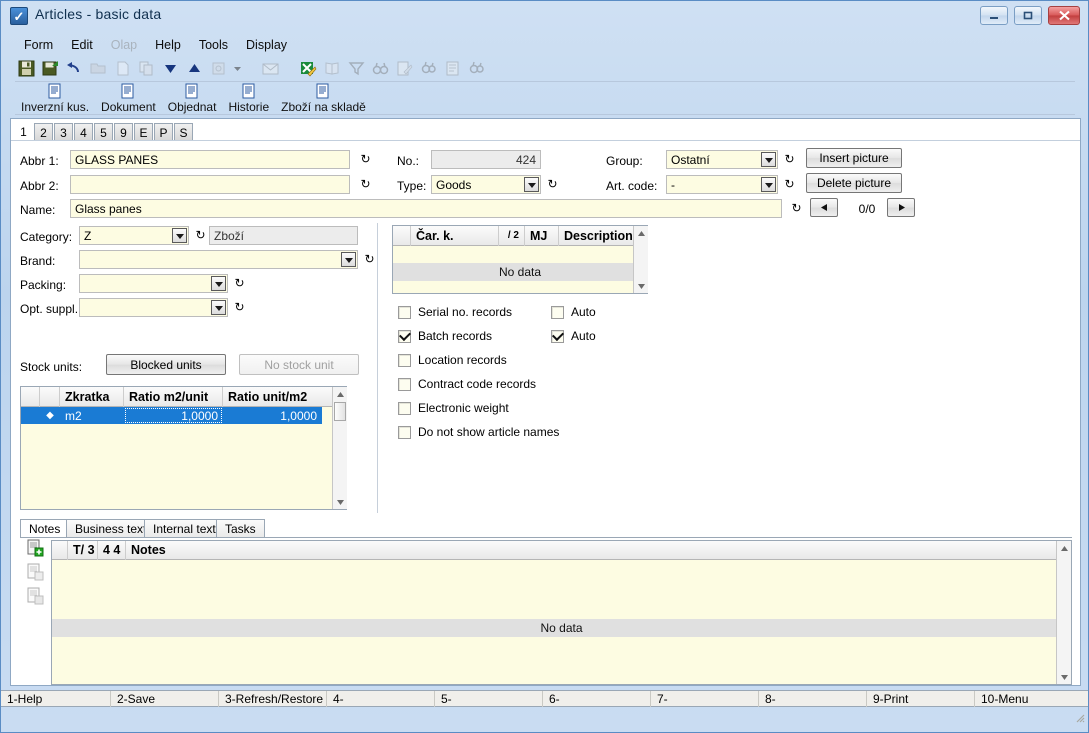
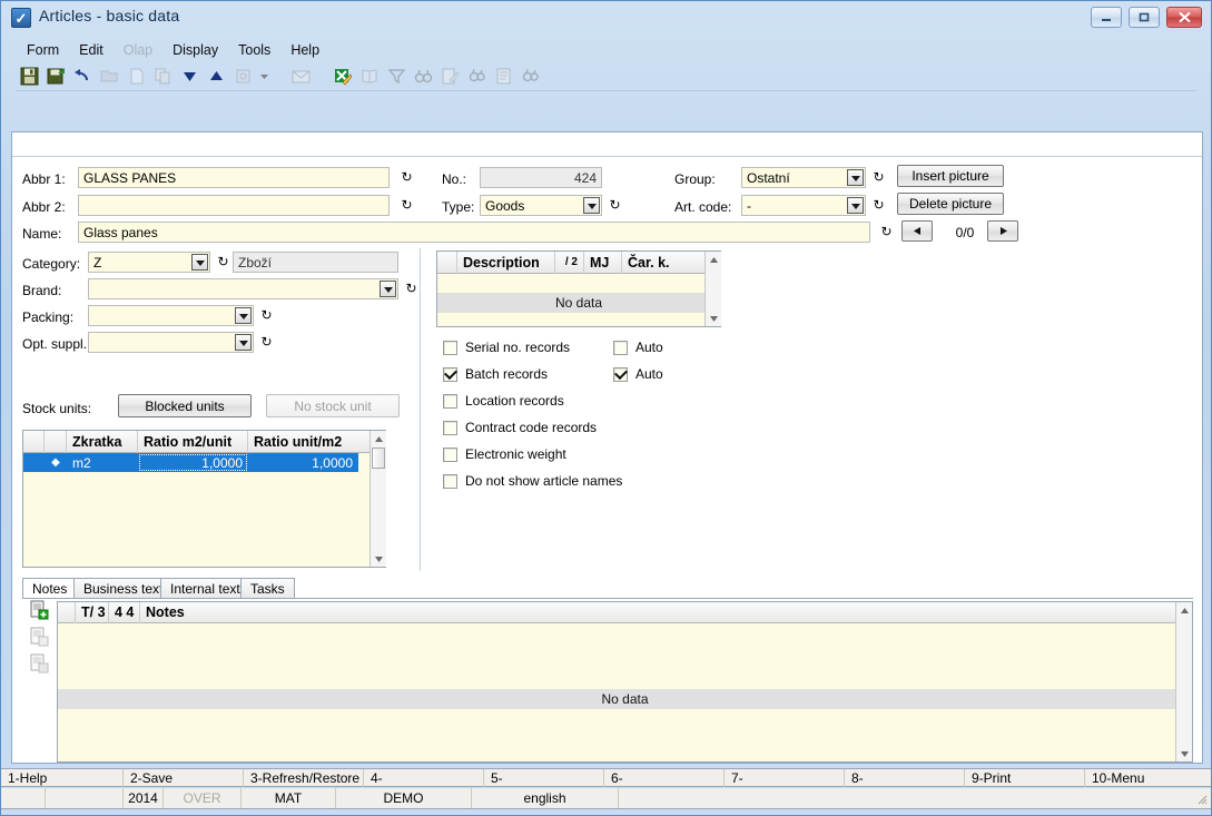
  ✓
  Articles - basic data
  Form
  Edit
  Olap
- Help
+ Display
  Tools
- Display
+ Help
- Inverzní kus.
- Dokument
- Objednat
- Historie
- Zboží na skladě
- 1
- 2
- 3
- 4
- 5
- 9
- E
- P
- S
  Abbr 1:
  GLASS PANES
  ↻
  No.:
  424
  Group:
  Ostatní
  ↻
  Insert picture
  Abbr 2:
  ↻
  Type:
  Goods
  ↻
  Art. code:
  -
  ↻
  Delete picture
  Name:
  Glass panes
  ↻
  0/0
  Category:
  Z
  ↻
  Zboží
  Brand:
  ↻
  Packing:
  ↻
  Opt. suppl.
  ↻
- Čar. k.
+ Description
  / 2
  MJ
- Description
+ Čar. k.
  No data
  Serial no. records
  Auto
  Batch records
  Auto
  Location records
  Contract code records
  Electronic weight
  Do not show article names
  Stock units:
  Blocked units
  No stock unit
  Zkratka
  Ratio m2/unit
  Ratio unit/m2
  ◆
  m2
  1,0000
  1,0000
  Notes
  Business tex
  Internal text
  Tasks
  T/ 3
  4 4
  Notes
  No data
  1-Help
  2-Save
  3-Refresh/Restore
  4-
  5-
  6-
  7-
  8-
  9-Print
  10-Menu
+ 2014
+ OVER
+ MAT
+ DEMO
+ english
